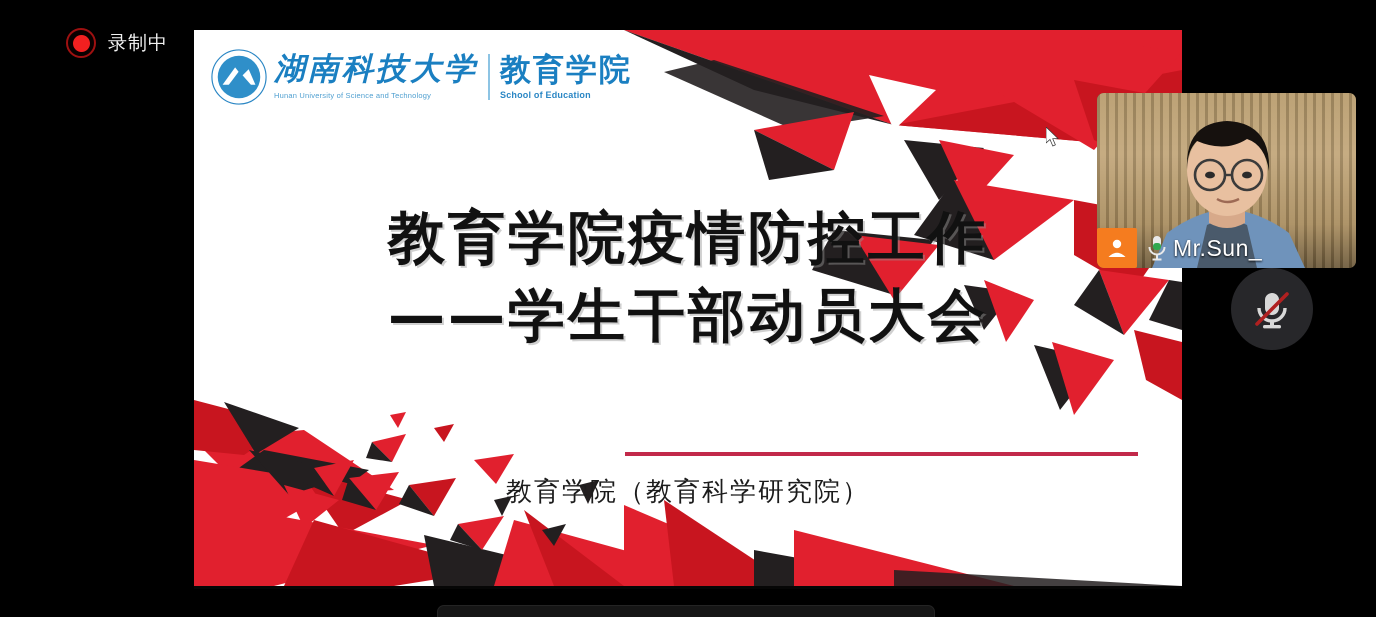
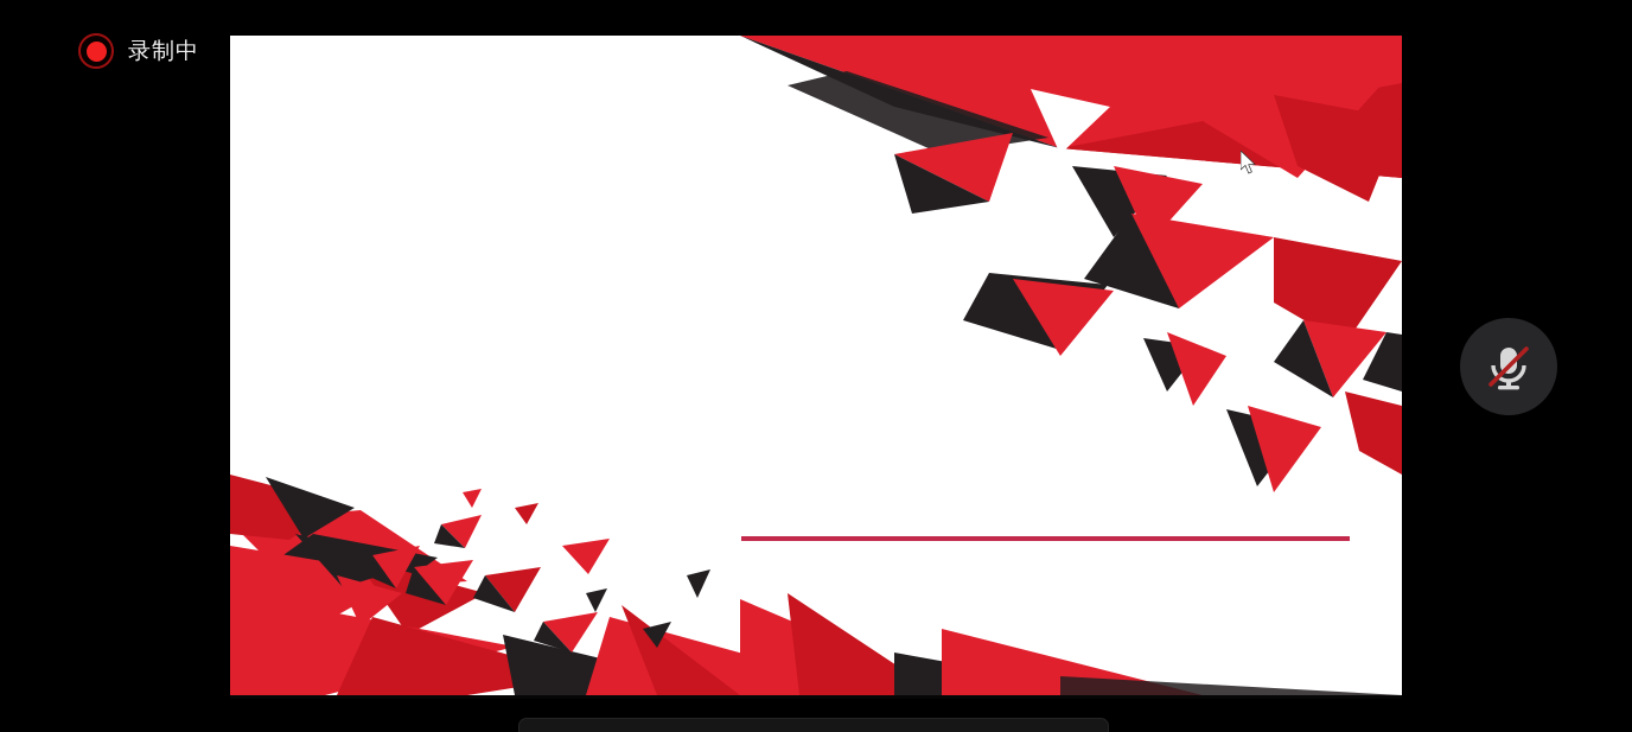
  录制中
- 湖南科技大学
- Hunan University of Science and Technology
- 教育学院
- School of Education
- 教育学院疫情防控工作
- ——学生干部动员大会
- 教育学院（教育科学研究院）
- Mr.Sun_
